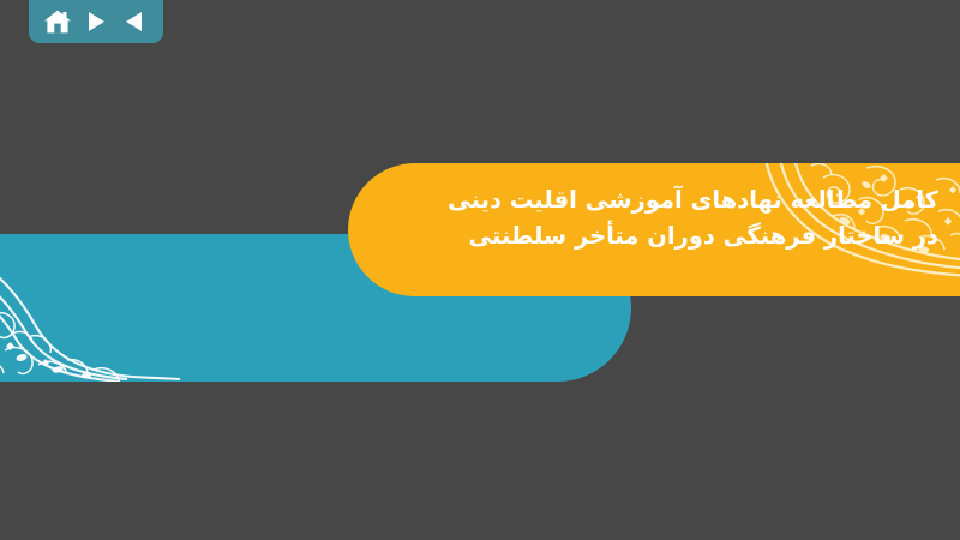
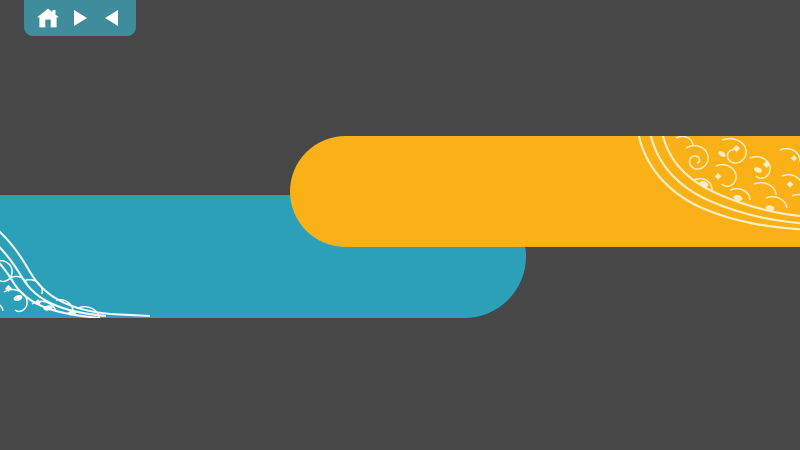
- کامل مطالعه نهادهای آموزشی اقلیت دینی
- در ساختار فرهنگی دوران متأخر سلطنتی
